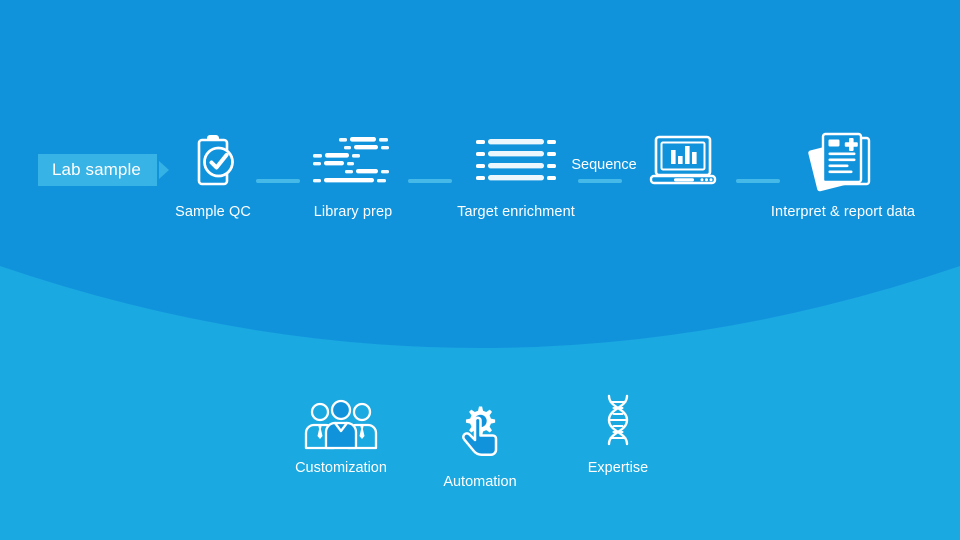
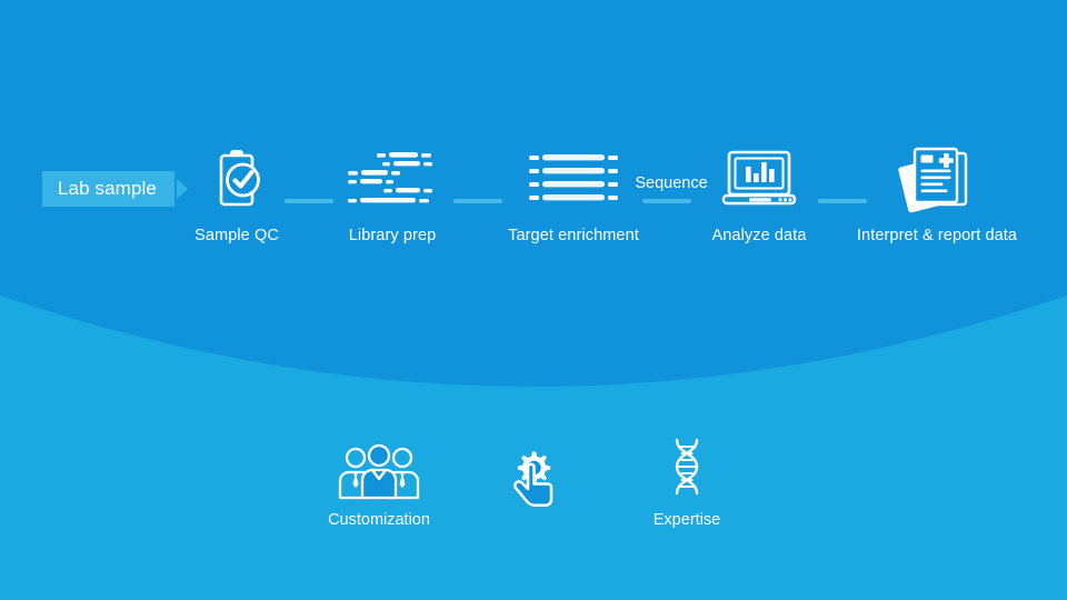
  Lab sample
  Sequence
  Sample QC
  Library prep
  Target enrichment
+ Analyze data
  Interpret & report data
  Customization
- Automation
  Expertise
